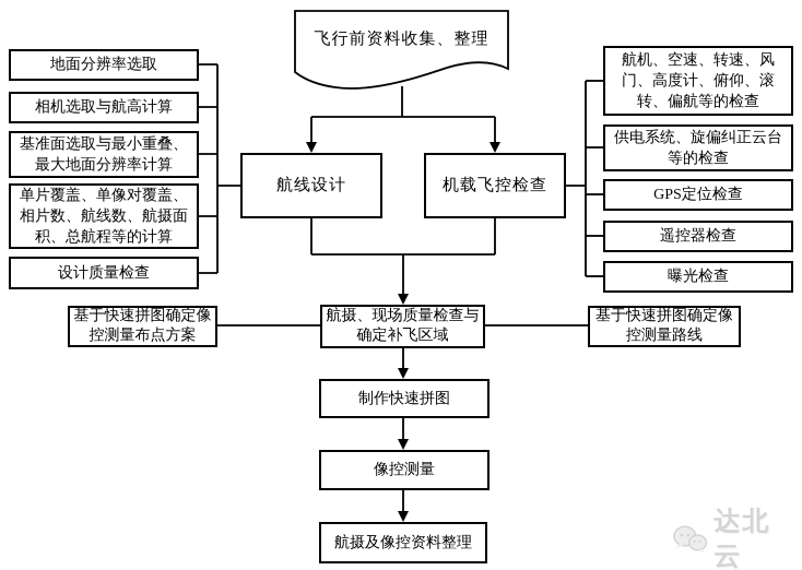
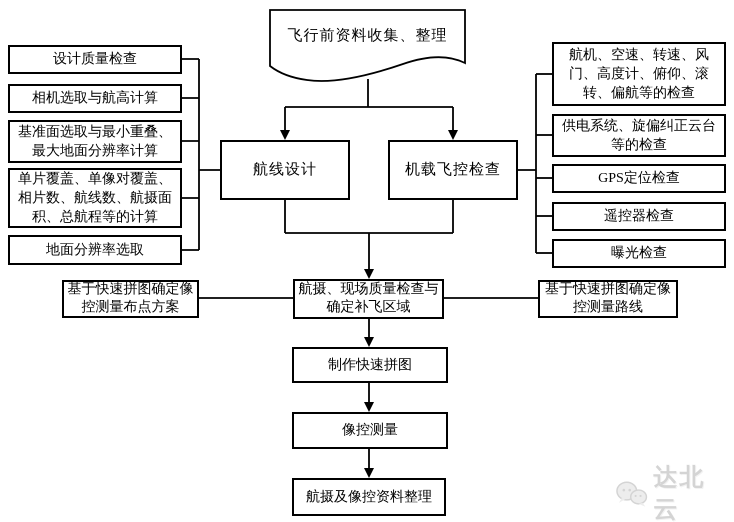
  飞行前资料收集、整理
- 地面分辨率选取
+ 设计质量检查
  相机选取与航高计算
  基准面选取与最小重叠、最大地面分辨率计算
  单片覆盖、单像对覆盖、相片数、航线数、航摄面积、总航程等的计算
- 设计质量检查
+ 地面分辨率选取
  航线设计
  机载飞控检查
  航机、空速、转速、风门、高度计、俯仰、滚转、偏航等的检查
  供电系统、旋偏纠正云台等的检查
  GPS定位检查
  遥控器检查
  曝光检查
  基于快速拼图确定像控测量布点方案
  航摄、现场质量检查与确定补飞区域
  基于快速拼图确定像控测量路线
  制作快速拼图
  像控测量
  航摄及像控资料整理
  达北云
